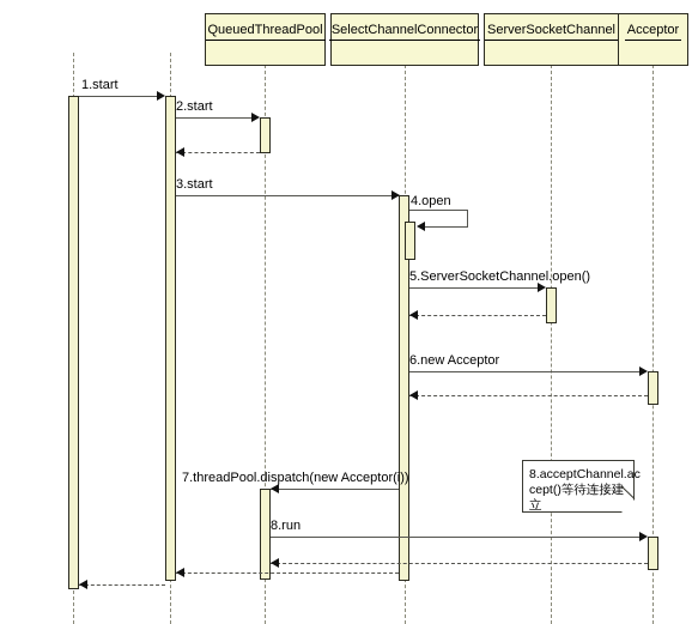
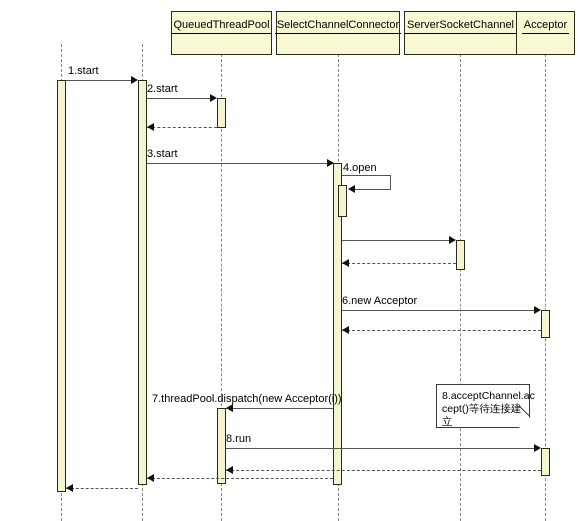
  QueuedThreadPool
  SelectChannelConnector
  ServerSocketChannel
  Acceptor
  1.start
  2.start
  3.start
  4.open
- 5.ServerSocketChannel.open()
  6.new Acceptor
  8.acceptChannel.ac
  cept()等待连接建立
  7.threadPool.dispatch(new Acceptor(i))
  8.run
